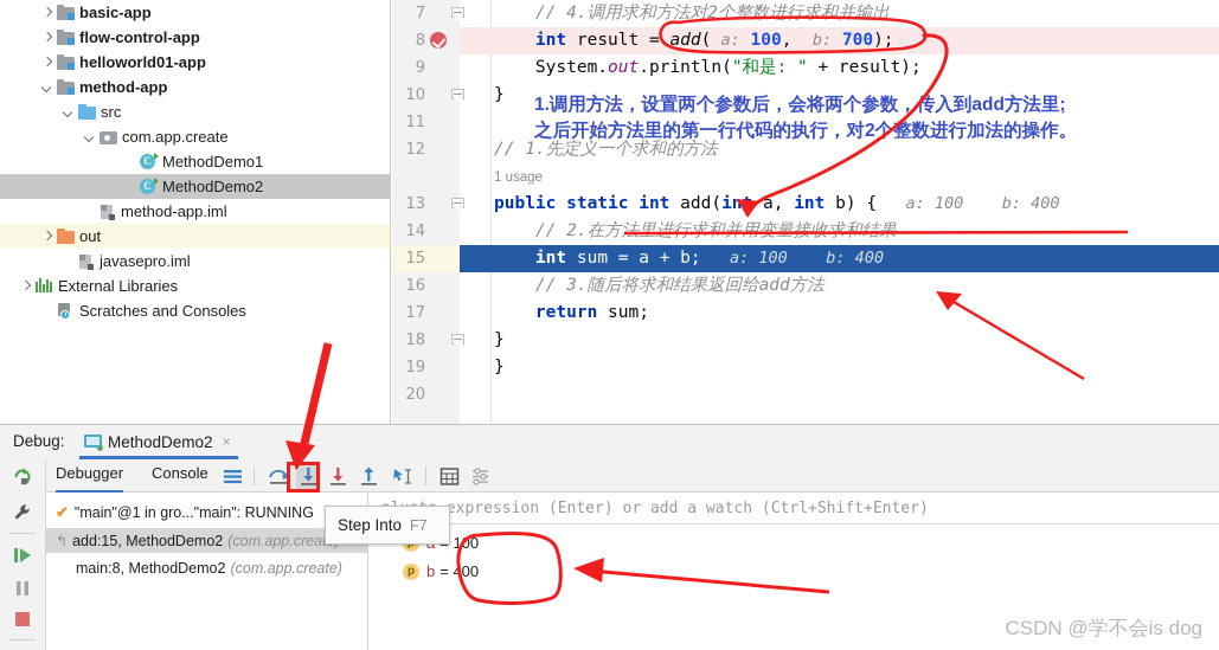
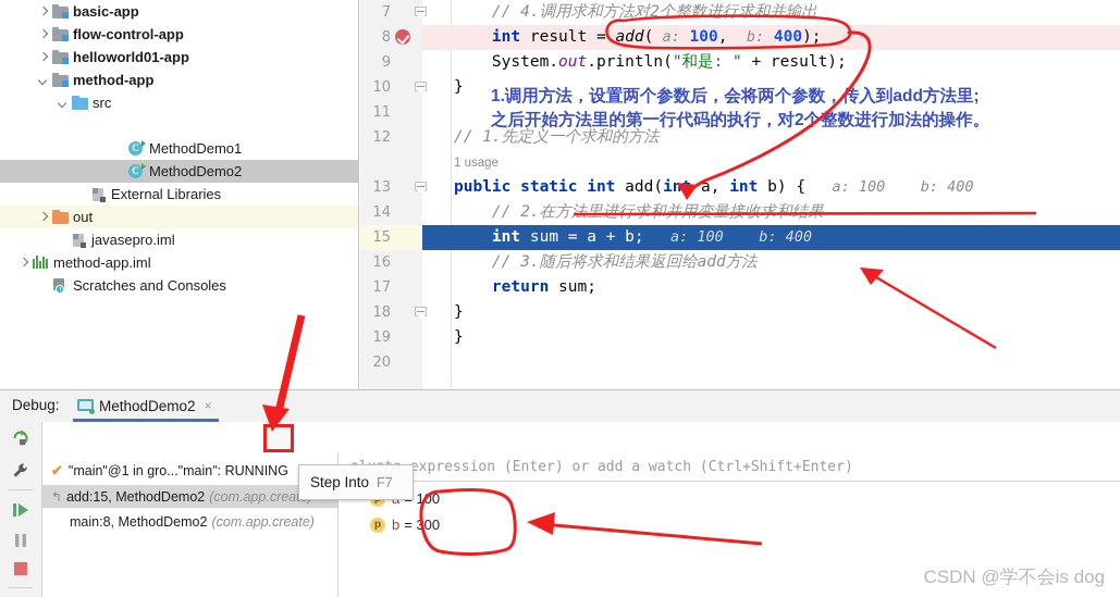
  basic-app
  flow-control-app
  helloworld01-app
  method-app
  src
- com.app.create
  C
  MethodDemo1
  C
  MethodDemo2
- method-app.iml
+ External Libraries
  out
  javasepro.iml
- External Libraries
+ method-app.iml
  Scratches and Consoles
  7
  // 4.调用求和方法对2个整数进行求和并输出
  8
- int result = add( a: 100, b: 700);
+ int result = add( a: 100, b: 400);
  9
  System.out.println("和是: " + result);
  10
  }
  11
  12
  // 1.先定义一个求和的方法
  1 usage
  13
  public static int add(in a, int b) { a: 100 b: 400
  14
  // 2.在方法里进行求和并用变量接收求和结果
  15
  int sum = a + b; a: 100 b: 400
  16
  // 3.随后将求和结果返回给add方法
  17
  return sum;
  18
  }
  19
  }
  20
  1.调用方法，设置两个参数后，会将两个参数，传入到add方法里;
  之后开始方法里的第一行代码的执行，对2个整数进行加法的操作。
  Debug:
  MethodDemo2
  ×
- Debugger
- Console
  ✔
  "main"@1 in gro..."main": RUNNING
  ↰
  add:15, MethodDemo2
  (com.app.crea
  main:8, MethodDemo2
  (com.app.create)
  expression (Enter) or add a watch (Ctrl+Shift+Enter)
  100
  p
  b
- = 400
+ = 300
  CSDN @学不会is dog
  Step Into
  F7
